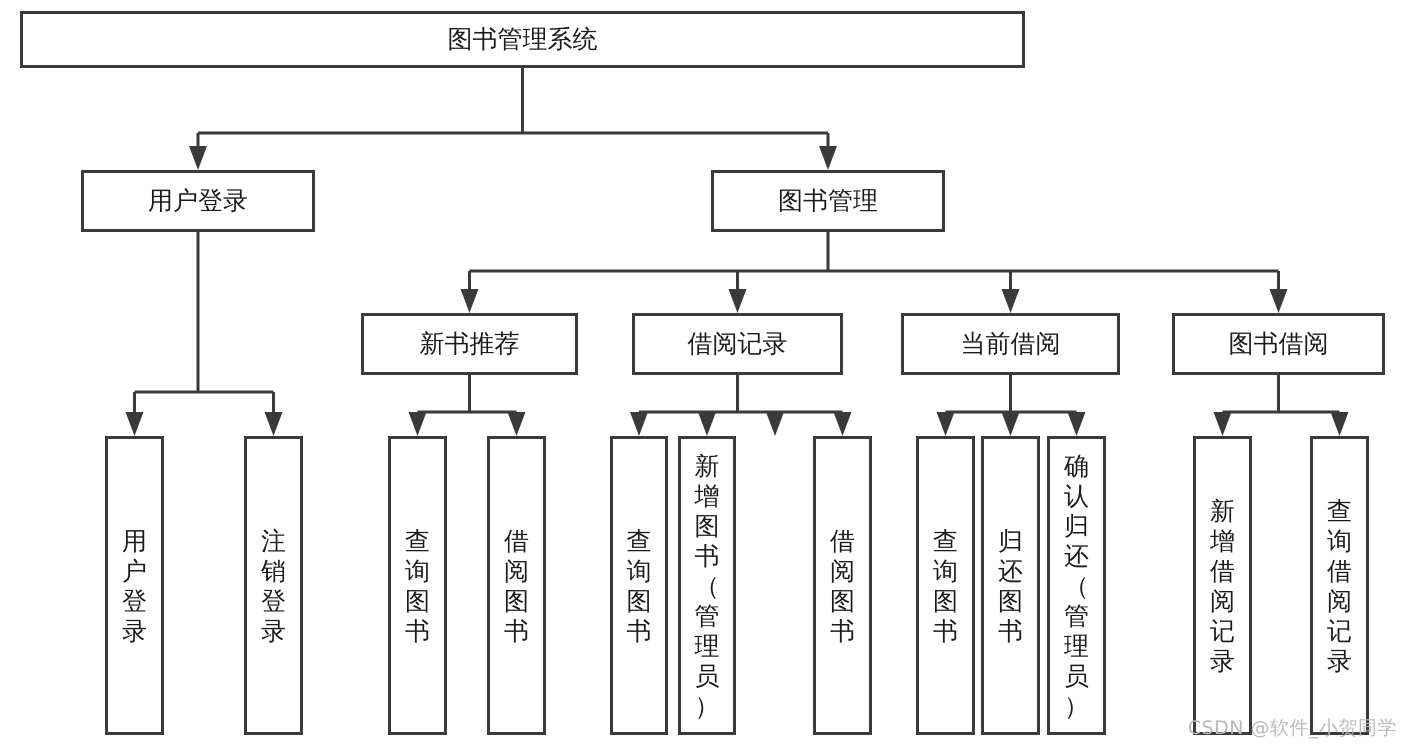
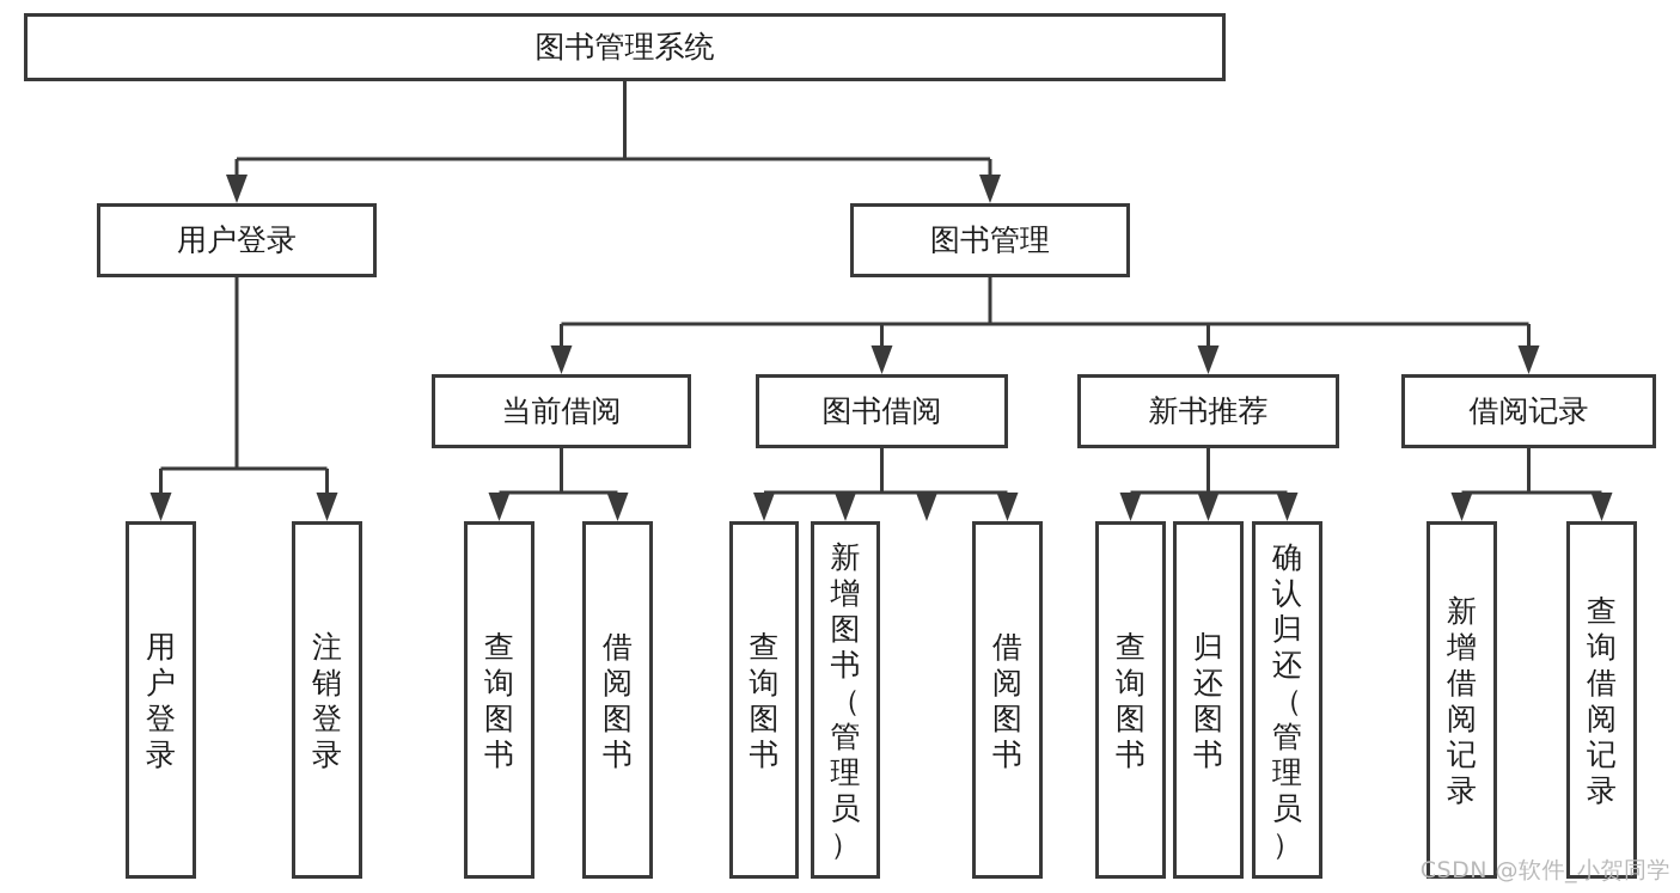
  图书管理系统
  用户登录
  图书管理
- 新书推荐
+ 当前借阅
- 借阅记录
+ 图书借阅
- 当前借阅
+ 新书推荐
- 图书借阅
+ 借阅记录
  用户登录
  注销登录
  查询图书
  借阅图书
  查询图书
  新增图书（管理员）
  借阅图书
  查询图书
  归还图书
  确认归还（管理员）
  新增借阅记录
  查询借阅记录
  CSDN @软件_小贺同学
